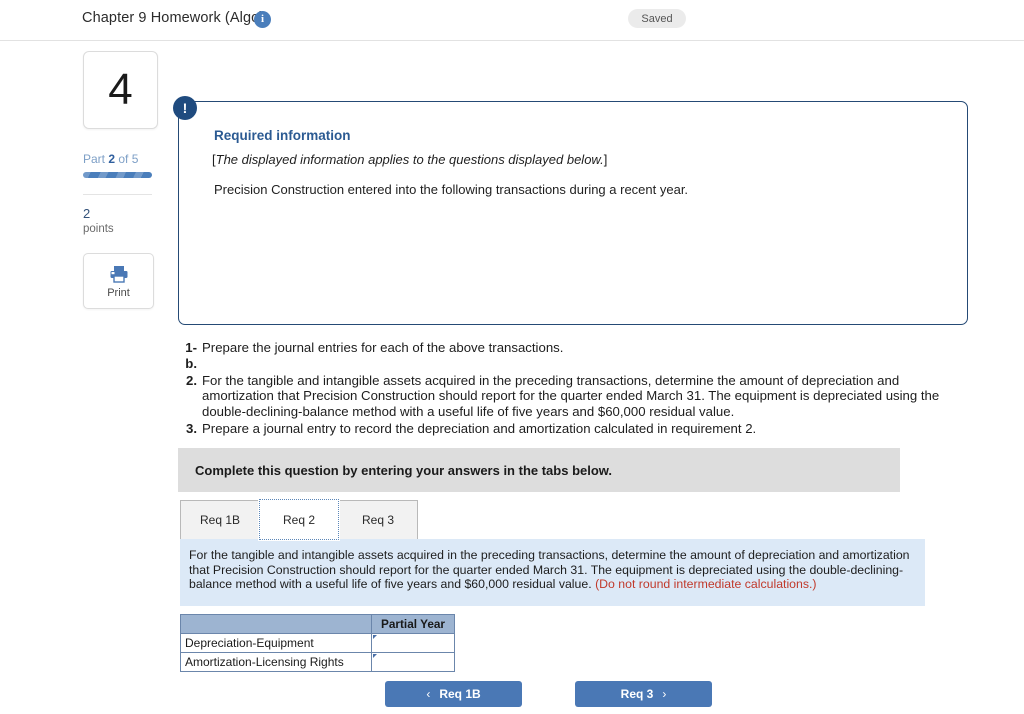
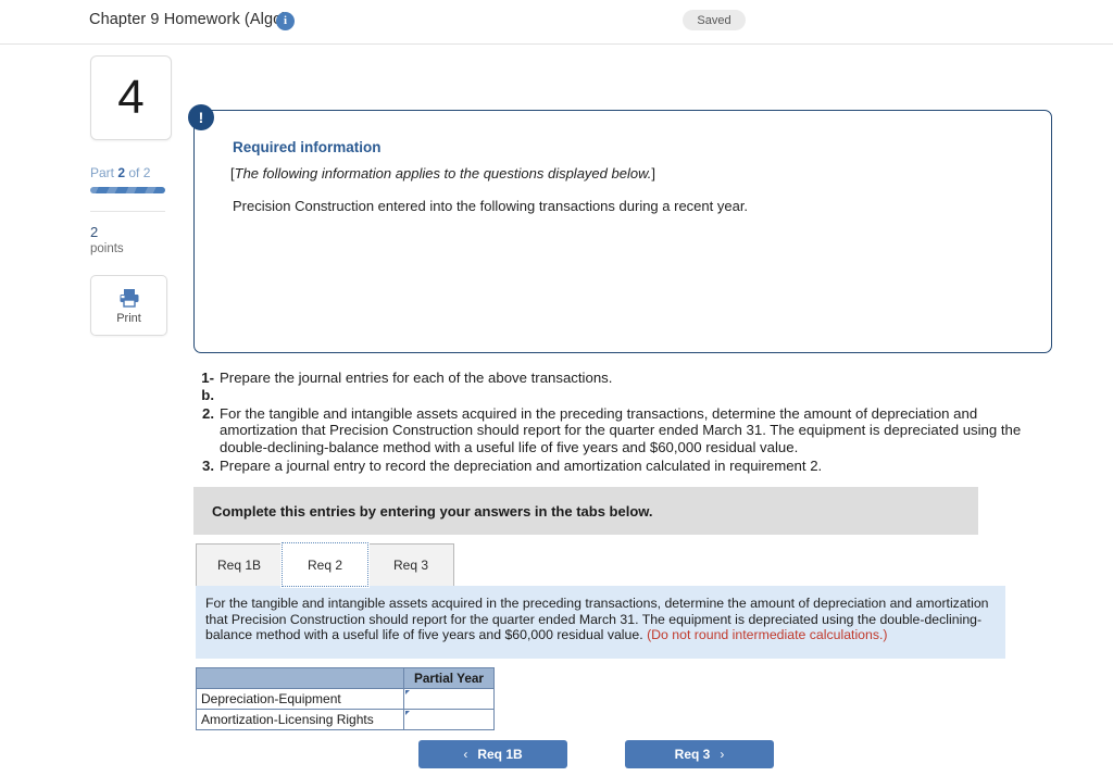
  Chapter 9 Homework (Alg
  i
  Saved
  4
- Part 2 of 5
+ Part 2 of 2
  2
  points
  Print
  !
  Required information
- [The displayed information applies to the questions displayed below.]
+ [The following information applies to the questions displayed below.]
  Precision Construction entered into the following transactions during a recent year.
  1-b.
  Prepare the journal entries for each of the above transactions.
  2.
  For the tangible and intangible assets acquired in the preceding transactions, determine the amount of depreciation and amortization that Precision Construction should report for the quarter ended March 31. The equipment is depreciated using the double-declining-balance method with a useful life of five years and $60,000 residual value.
  3.
  Prepare a journal entry to record the depreciation and amortization calculated in requirement 2.
- Complete this question by entering your answers in the tabs below.
+ Complete this entries by entering your answers in the tabs below.
  Req 1B
  Req 2
  Req 3
  For the tangible and intangible assets acquired in the preceding transactions, determine the amount of depreciation and amortization that Precision Construction should report for the quarter ended March 31. The equipment is depreciated using the double-declining-balance method with a useful life of five years and $60,000 residual value. (Do not round intermediate calculations.)
  	Partial Year
  Depreciation-Equipment
  Amortization-Licensing Rights
  ‹
  Req 1B
  Req 3
  ›
